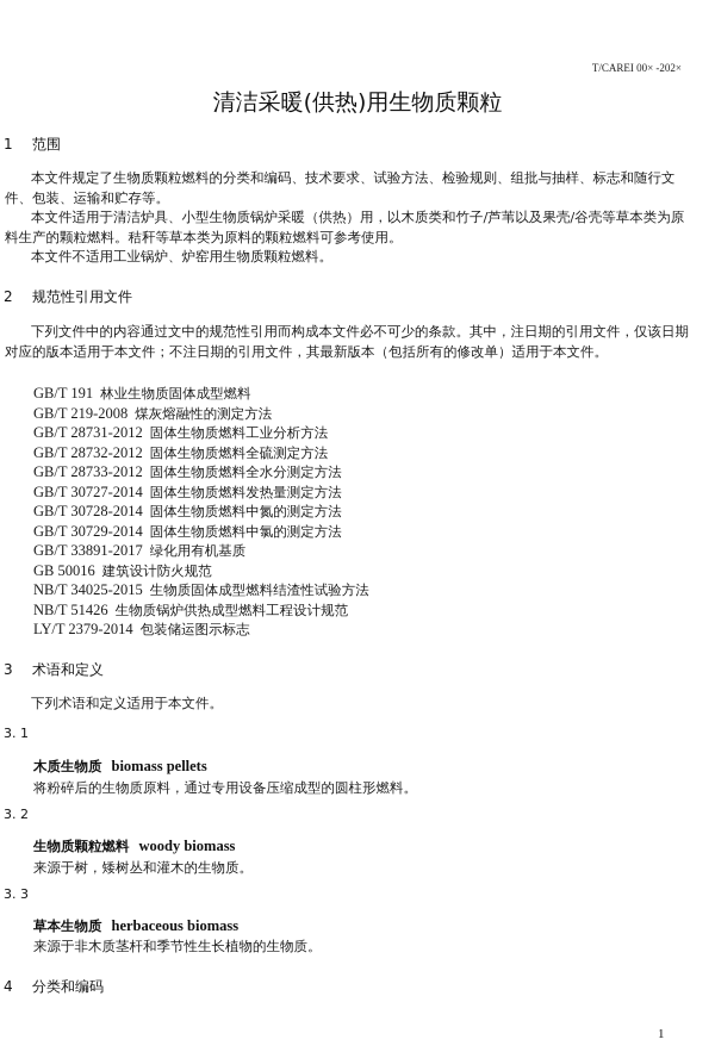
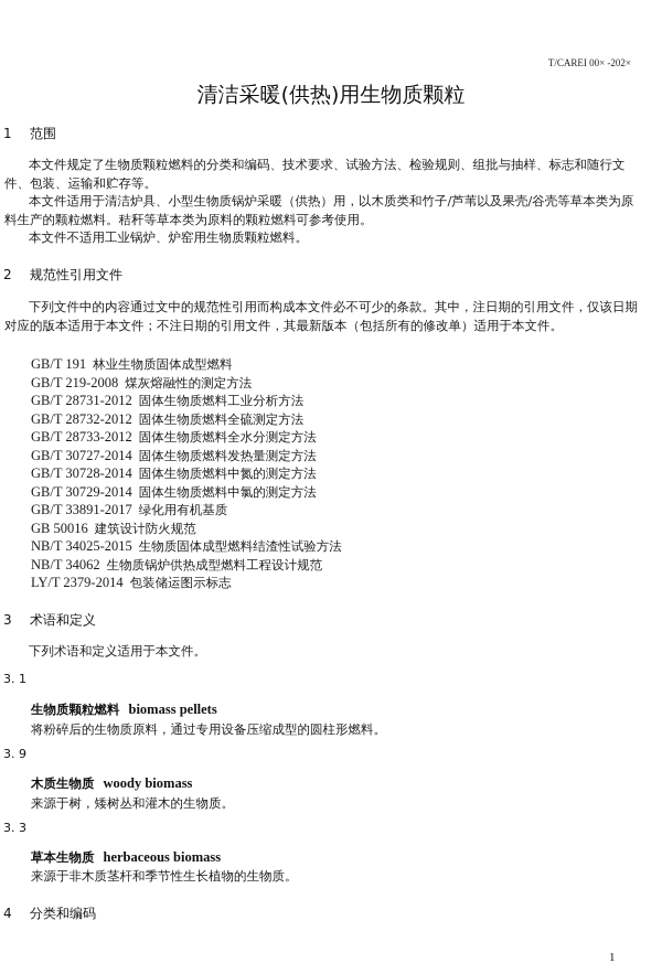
  T/CAREI 00× -202×
  清洁采暖(供热)用生物质颗粒
  1 范围
  本文件规定了生物质颗粒燃料的分类和编码、技术要求、试验方法、检验规则、组批与抽样、标志和随行文件、包装、运输和贮存等。
  本文件适用于清洁炉具、小型生物质锅炉采暖（供热）用，以木质类和竹子/芦苇以及果壳/谷壳等草本类为原料生产的颗粒燃料。秸秆等草本类为原料的颗粒燃料可参考使用。
  本文件不适用工业锅炉、炉窑用生物质颗粒燃料。
  2 规范性引用文件
  下列文件中的内容通过文中的规范性引用而构成本文件必不可少的条款。其中，注日期的引用文件，仅该日期对应的版本适用于本文件；不注日期的引用文件，其最新版本（包括所有的修改单）适用于本文件。
  GB/T 191 林业生物质固体成型燃料
  GB/T 219-2008 煤灰熔融性的测定方法
  GB/T 28731-2012 固体生物质燃料工业分析方法
  GB/T 28732-2012 固体生物质燃料全硫测定方法
  GB/T 28733-2012 固体生物质燃料全水分测定方法
  GB/T 30727-2014 固体生物质燃料发热量测定方法
  GB/T 30728-2014 固体生物质燃料中氮的测定方法
  GB/T 30729-2014 固体生物质燃料中氯的测定方法
  GB/T 33891-2017 绿化用有机基质
  GB 50016 建筑设计防火规范
  NB/T 34025-2015 生物质固体成型燃料结渣性试验方法
- NB/T 51426 生物质锅炉供热成型燃料工程设计规范
+ NB/T 34062 生物质锅炉供热成型燃料工程设计规范
  LY/T 2379-2014 包装储运图示标志
  3 术语和定义
  下列术语和定义适用于本文件。
  3. 1
- 木质生物质 biomass pellets
+ 生物质颗粒燃料 biomass pellets
  将粉碎后的生物质原料，通过专用设备压缩成型的圆柱形燃料。
- 3. 2
+ 3. 9
- 生物质颗粒燃料 woody biomass
+ 木质生物质 woody biomass
  来源于树，矮树丛和灌木的生物质。
  3. 3
  草本生物质 herbaceous biomass
  来源于非木质茎杆和季节性生长植物的生物质。
  4 分类和编码
  1
